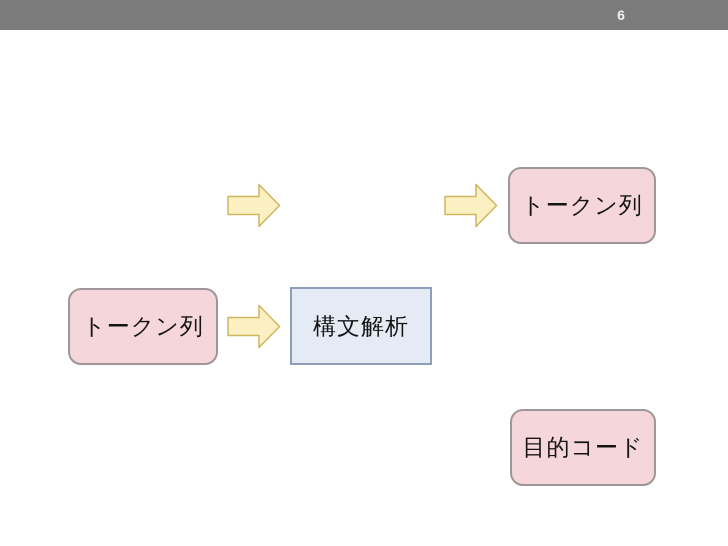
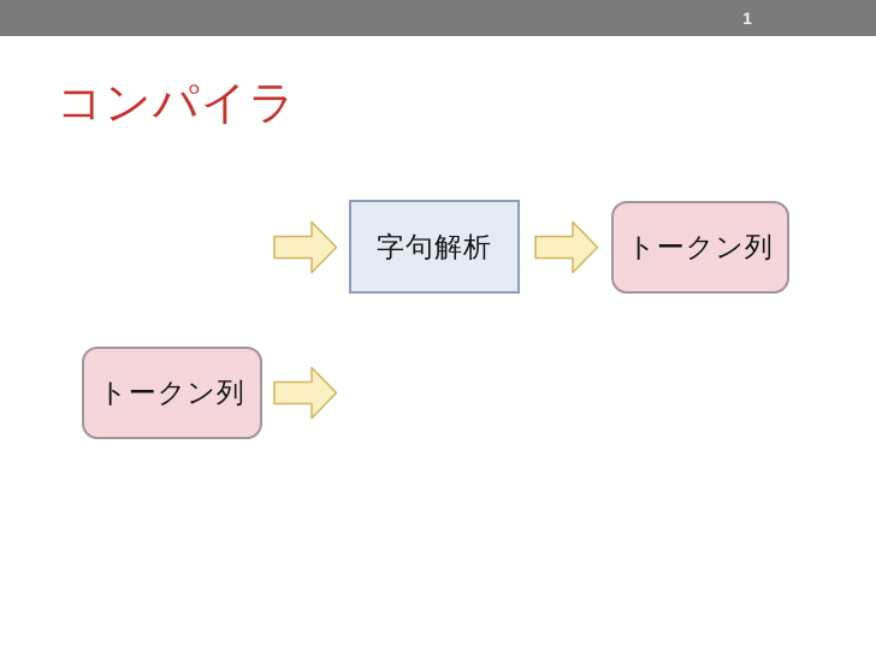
- 6
+ 1
+ コンパイラ
+ 字句解析
  トークン列
  トークン列
- 構文解析
- 目的コード
